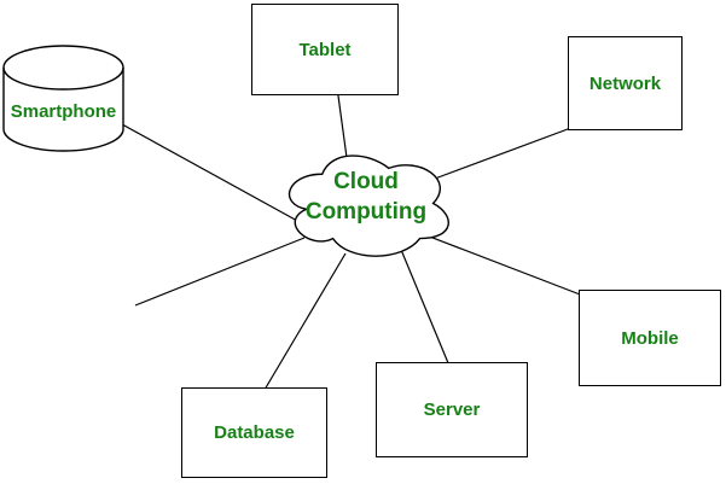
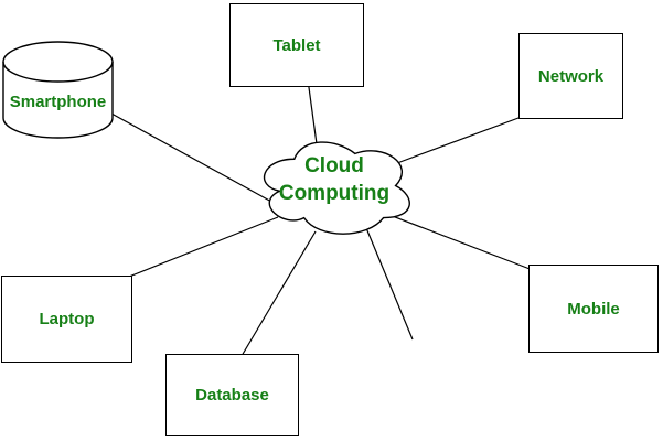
  Tablet
  Network
+ Laptop
  Database
- Server
  Mobile
  Smartphone
  Cloud Computing
